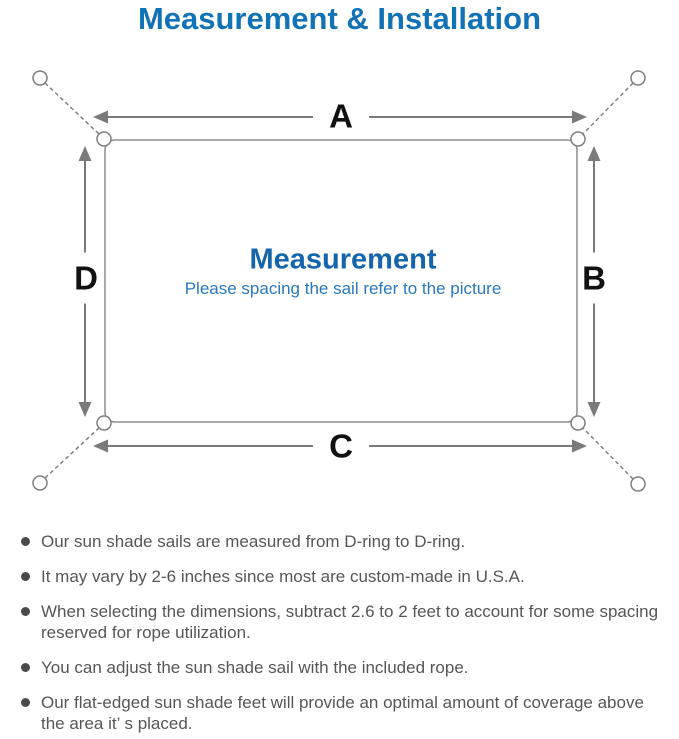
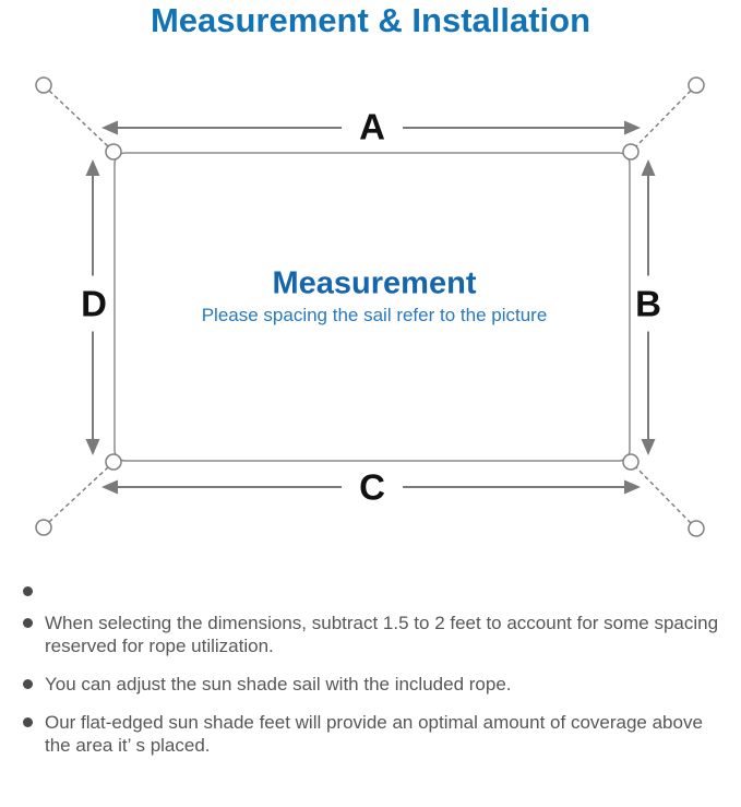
  Measurement & Installation
  A
  D
  B
  C
  Measurement
  Please spacing the sail refer to the picture
- Our sun shade sails are measured from D-ring to D-ring.
- It may vary by 2-6 inches since most are custom-made in U.S.A.
- When selecting the dimensions, subtract 2.6 to 2 feet to account for some spacing reserved for rope utilization.
+ When selecting the dimensions, subtract 1.5 to 2 feet to account for some spacing reserved for rope utilization.
  You can adjust the sun shade sail with the included rope.
  Our flat-edged sun shade feet will provide an optimal amount of coverage above the area it’ s placed.
